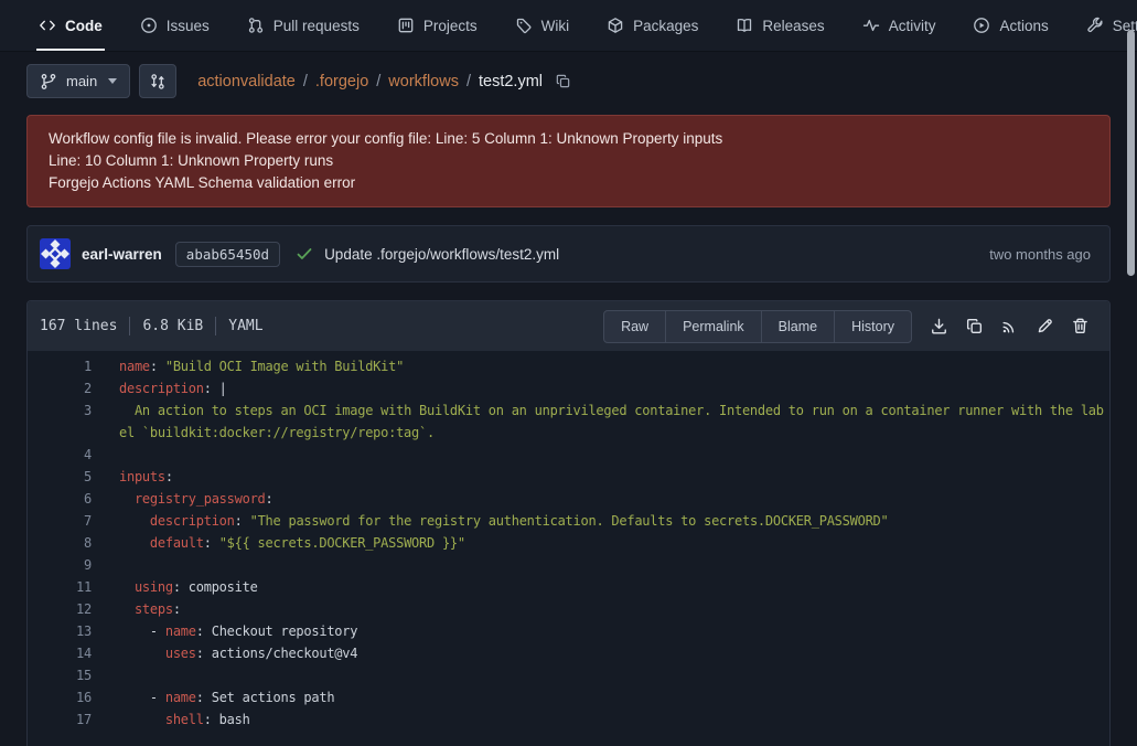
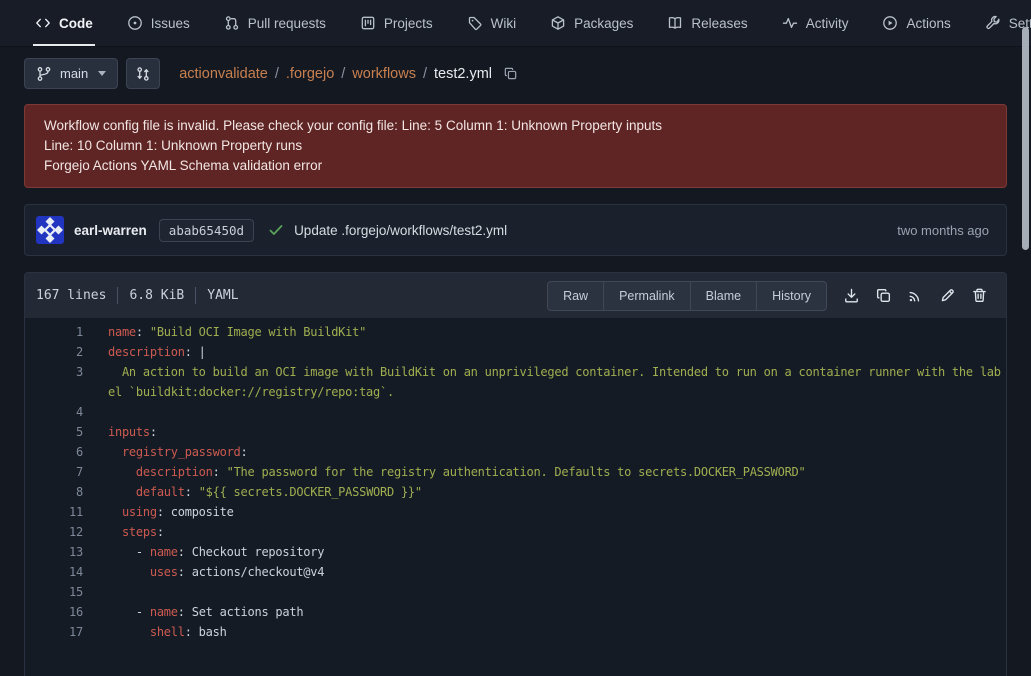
  Code
  Issues
  Pull requests
  Projects
  Wiki
  Packages
  Releases
  Activity
  Actions
  main
  actionvalidate
  /
  .forgejo
  /
  workflows
  /
  test2.yml
- Workflow config file is invalid. Please error your config file: Line: 5 Column 1: Unknown Property inputs
+ Workflow config file is invalid. Please check your config file: Line: 5 Column 1: Unknown Property inputs
  Line: 10 Column 1: Unknown Property runs
  Forgejo Actions YAML Schema validation error
  earl-warren
  abab65450d
  Update .forgejo/workflows/test2.yml
  two months ago
  167 lines
  6.8 KiB
  YAML
  Raw
  Permalink
  Blame
  History
  1
  name: "Build OCI Image with BuildKit"
  2
  description: |
  3
- An action to steps an OCI image with BuildKit on an unprivileged container. Intended to run on a container runner with the lab
+ An action to build an OCI image with BuildKit on an unprivileged container. Intended to run on a container runner with the lab
  el `buildkit:docker://registry/repo:tag`.
  4
  5
  inputs:
  6
  registry_password:
  7
  description: "The password for the registry authentication. Defaults to secrets.DOCKER_PASSWORD"
  8
  default: "${{ secrets.DOCKER_PASSWORD }}"
- 9
  11
  using: composite
  12
  steps:
  13
  - name: Checkout repository
  14
  uses: actions/checkout@v4
  15
  16
  - name: Set actions path
  17
  shell: bash
